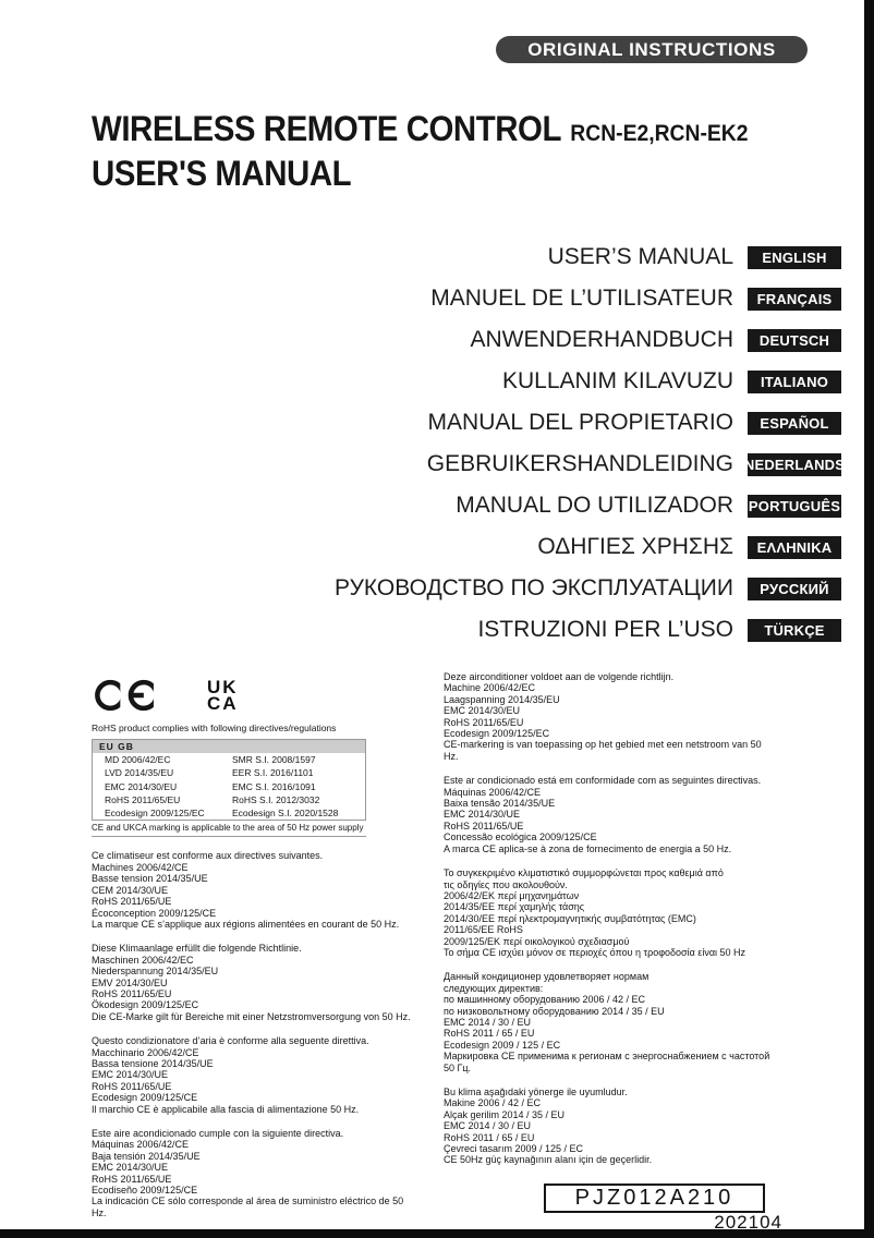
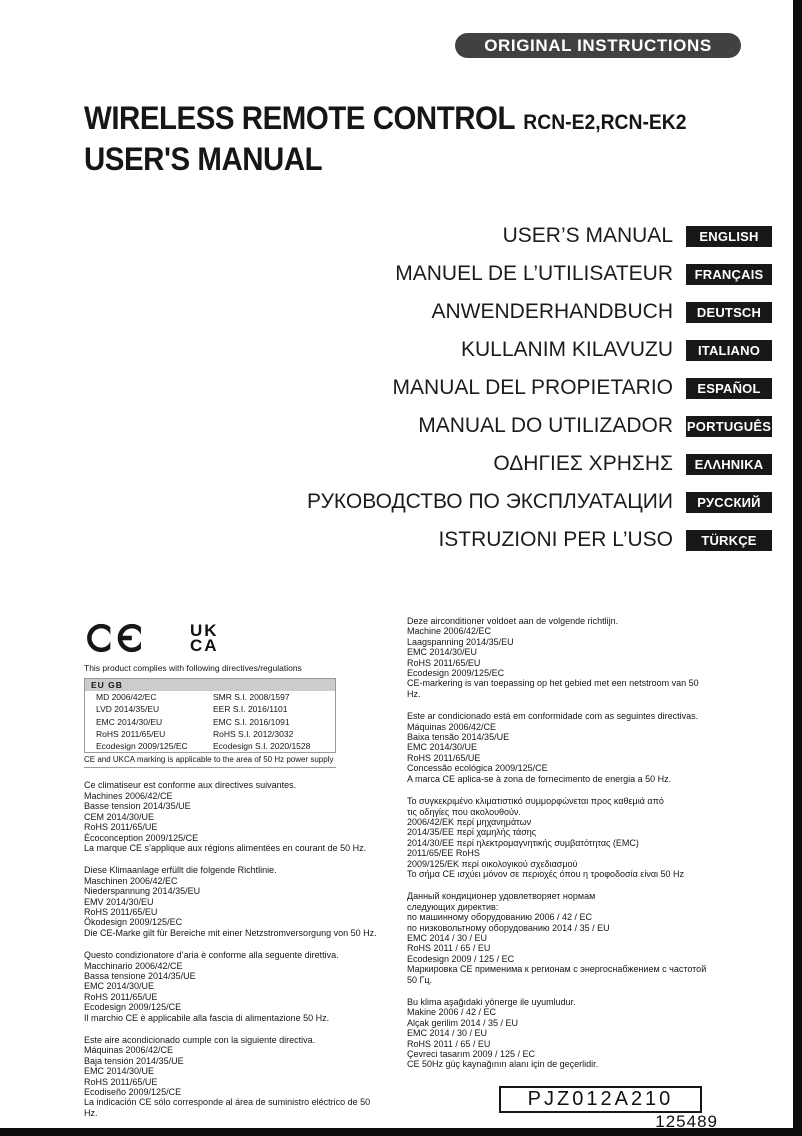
  ORIGINAL INSTRUCTIONS
  WIRELESS REMOTE CONTROL RCN-E2,RCN-EK2
  USER'S MANUAL
  USER’S MANUAL
  ENGLISH
  MANUEL DE L’UTILISATEUR
  FRANÇAIS
  ANWENDERHANDBUCH
  DEUTSCH
  KULLANIM KILAVUZU
  ITALIANO
  MANUAL DEL PROPIETARIO
  ESPAÑOL
- GEBRUIKERSHANDLEIDING
- NEDERLANDS
  MANUAL DO UTILIZADOR
  PORTUGUÊS
  ΟΔΗΓΙΕΣ ΧΡΗΣΗΣ
  ΕΛΛΗΝΙΚΑ
  РУКОВОДСТВО ПО ЭКСПЛУАТАЦИИ
  РУССКИЙ
  ISTRUZIONI PER L’USO
  TÜRKÇE
  UK
  CA
- RoHS product complies with following directives/regulations
+ This product complies with following directives/regulations
  EU GB
  MD 2006/42/EC
  SMR S.I. 2008/1597
  LVD 2014/35/EU
  EER S.I. 2016/1101
  EMC 2014/30/EU
  EMC S.I. 2016/1091
  RoHS 2011/65/EU
  RoHS S.I. 2012/3032
  Ecodesign 2009/125/EC
  Ecodesign S.I. 2020/1528
  CE and UKCA marking is applicable to the area of 50 Hz power supply
  Ce climatiseur est conforme aux directives suivantes.
  Machines 2006/42/CE
  Basse tension 2014/35/UE
  CEM 2014/30/UE
  RoHS 2011/65/UE
  Écoconception 2009/125/CE
  La marque CE s’applique aux régions alimentées en courant de 50 Hz.
  Diese Klimaanlage erfüllt die folgende Richtlinie.
  Maschinen 2006/42/EC
  Niederspannung 2014/35/EU
  EMV 2014/30/EU
  RoHS 2011/65/EU
  Ökodesign 2009/125/EC
  Die CE-Marke gilt für Bereiche mit einer Netzstromversorgung von 50 Hz.
  Questo condizionatore d’aria è conforme alla seguente direttiva.
  Macchinario 2006/42/CE
  Bassa tensione 2014/35/UE
  EMC 2014/30/UE
  RoHS 2011/65/UE
  Ecodesign 2009/125/CE
  Il marchio CE è applicabile alla fascia di alimentazione 50 Hz.
  Este aire acondicionado cumple con la siguiente directiva.
  Máquinas 2006/42/CE
  Baja tensión 2014/35/UE
  EMC 2014/30/UE
  RoHS 2011/65/UE
  Ecodiseño 2009/125/CE
  La indicación CE sólo corresponde al área de suministro eléctrico de 50 Hz.
  Deze airconditioner voldoet aan de volgende richtlijn.
  Machine 2006/42/EC
  Laagspanning 2014/35/EU
  EMC 2014/30/EU
  RoHS 2011/65/EU
  Ecodesign 2009/125/EC
  CE-markering is van toepassing op het gebied met een netstroom van 50 Hz.
  Este ar condicionado está em conformidade com as seguintes directivas.
  Máquinas 2006/42/CE
  Baixa tensão 2014/35/UE
  EMC 2014/30/UE
  RoHS 2011/65/UE
  Concessão ecológica 2009/125/CE
  A marca CE aplica-se à zona de fornecimento de energia a 50 Hz.
  Το συγκεκριμένο κλιματιστικό συμμορφώνεται προς καθεμιά από
  τις οδηγίες που ακολουθούν.
  2006/42/ΕΚ περί μηχανημάτων
  2014/35/ΕΕ περί χαμηλής τάσης
  2014/30/ΕΕ περί ηλεκτρομαγνητικής συμβατότητας (EMC)
  2011/65/ΕΕ RoHS
  2009/125/ΕΚ περί οικολογικού σχεδιασμού
  Το σήμα CE ισχύει μόνον σε περιοχές όπου η τροφοδοσία είναι 50 Hz
  Данный кондиционер удовлетворяет нормам
  следующих директив:
  по машинному оборудованию 2006 / 42 / EC
  по низковольтному оборудованию 2014 / 35 / EU
  EMC 2014 / 30 / EU
  RoHS 2011 / 65 / EU
  Ecodesign 2009 / 125 / EC
  Маркировка CE применима к регионам с энергоснабжением с частотой 50 Гц.
  Bu klima aşağıdaki yönerge ile uyumludur.
  Makine 2006 / 42 / EC
  Alçak gerilim 2014 / 35 / EU
  EMC 2014 / 30 / EU
  RoHS 2011 / 65 / EU
  Çevreci tasarım 2009 / 125 / EC
  CE 50Hz güç kaynağının alanı için de geçerlidir.
  PJZ012A210
- 202104
+ 125489
